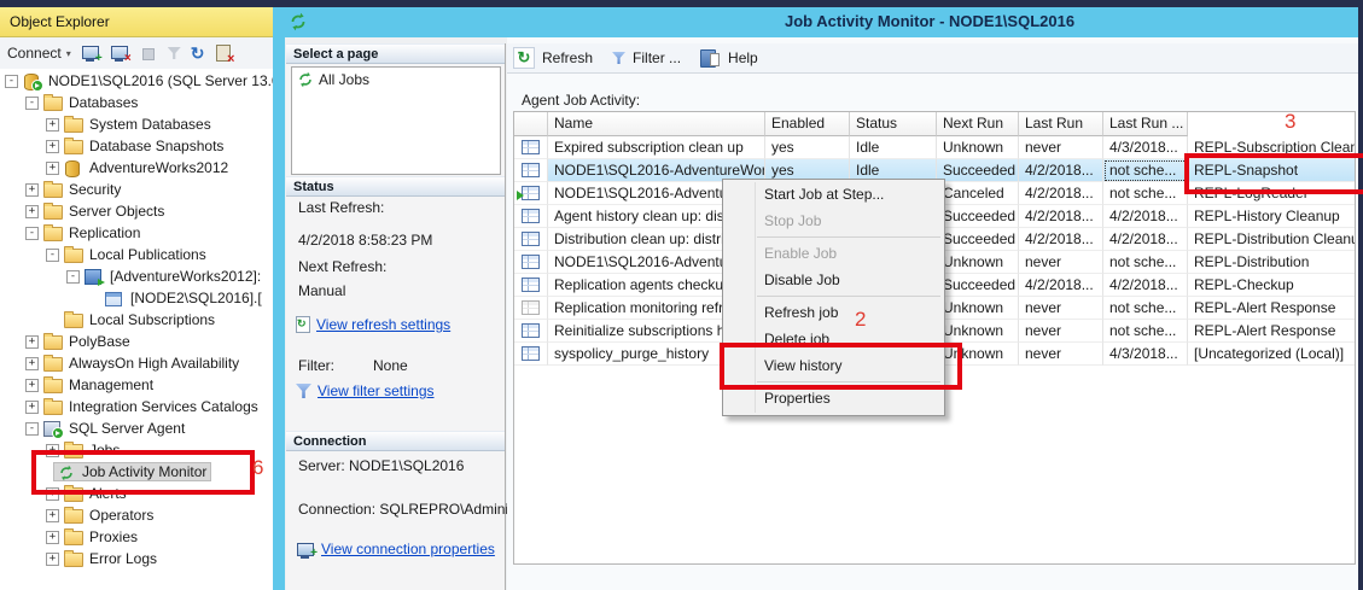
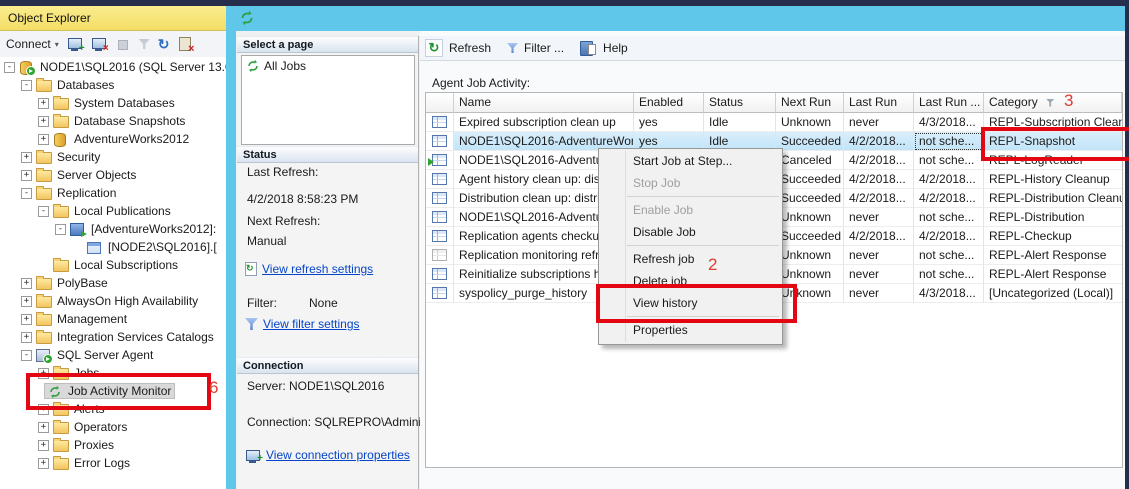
  Object Explorer
  Connect
  +
  ×
  ↻
  -
  NODE1\SQL2016 (SQL Server 13.
  -
  Databases
  +
  System Databases
  +
  Database Snapshots
  +
  AdventureWorks2012
  +
  Security
  +
  Server Objects
  -
  Replication
  -
  Local Publications
  -
  [AdventureWorks2012]:
  [NODE2\SQL2016].[
  Local Subscriptions
  +
  PolyBase
  +
  AlwaysOn High Availability
  +
  Management
  +
  Integration Services Catalogs
  -
  SQL Server Agent
  +
  Jobs
  Job Activity Monitor
  +
  Alerts
  +
  Operators
  +
  Proxies
  +
  Error Logs
- Job Activity Monitor - NODE1\SQL2016
  Select a page
  All Jobs
  Status
  Last Refresh:
  4/2/2018 8:58:23 PM
  Next Refresh:
  Manual
  View refresh settings
  Filter:
  None
  View filter settings
  Connection
  Server: NODE1\SQL2016
  Connection: SQLREPRO\Admin
  +
  View connection properties
  ↻
  Refresh
  Filter ...
  Help
  Agent Job Activity:
  Name
  Enabled
  Status
  Next Run
  Last Run
  Last Run ...
+ Category
  Expired subscription clean up
  yes
  Idle
  Unknown
  never
  4/3/2018...
  REPL-Subscription Clean
  NODE1\SQL2016-AdventureWor
  yes
  Idle
  Succeeded
  4/2/2018...
  not sche...
  REPL-Snapshot
  NODE1\SQL2016-Advent
  Canceled
  4/2/2018...
  not sche...
  REPL-LogReader
  Agent history clean up: dis
  Succeeded
  4/2/2018...
  4/2/2018...
  REPL-History Cleanup
  Distribution clean up: distr
  Succeeded
  4/2/2018...
  4/2/2018...
  REPL-Distribution Clean
  NODE1\SQL2016-Advent
  Unknown
  never
  not sche...
  REPL-Distribution
  Replication agents checku
  Succeeded
  4/2/2018...
  4/2/2018...
  REPL-Checkup
  Replication monitoring ref
  Unknown
  never
  not sche...
  REPL-Alert Response
  Reinitialize subscriptions
  Unknown
  never
  not sche...
  REPL-Alert Response
  syspolicy_purge_history
  Unknown
  never
  4/3/2018...
  [Uncategorized (Local)]
  Start Job at Step...
  Stop Job
  Enable Job
  Disable Job
  Refresh job
  Delete job
  View history
  Properties
  6
  2
  3
